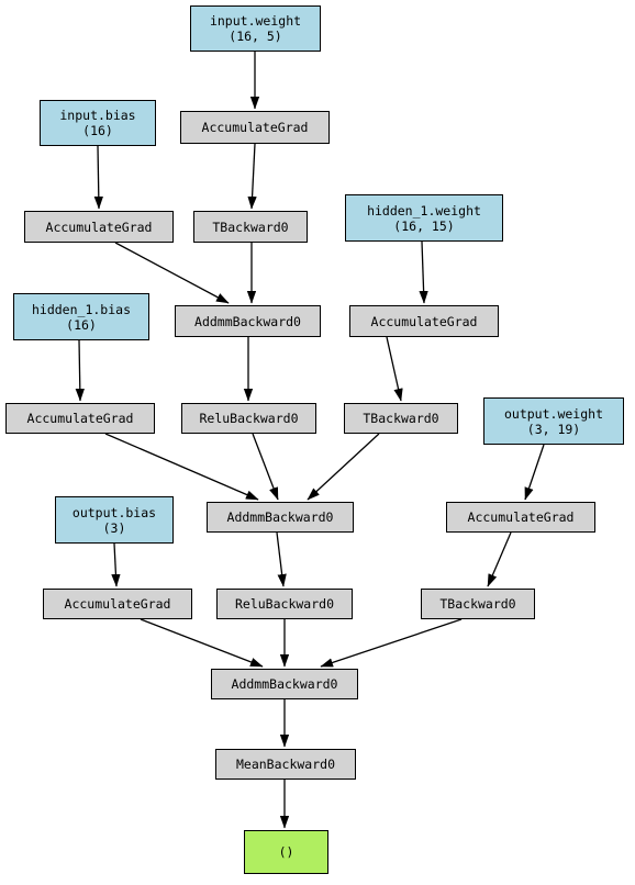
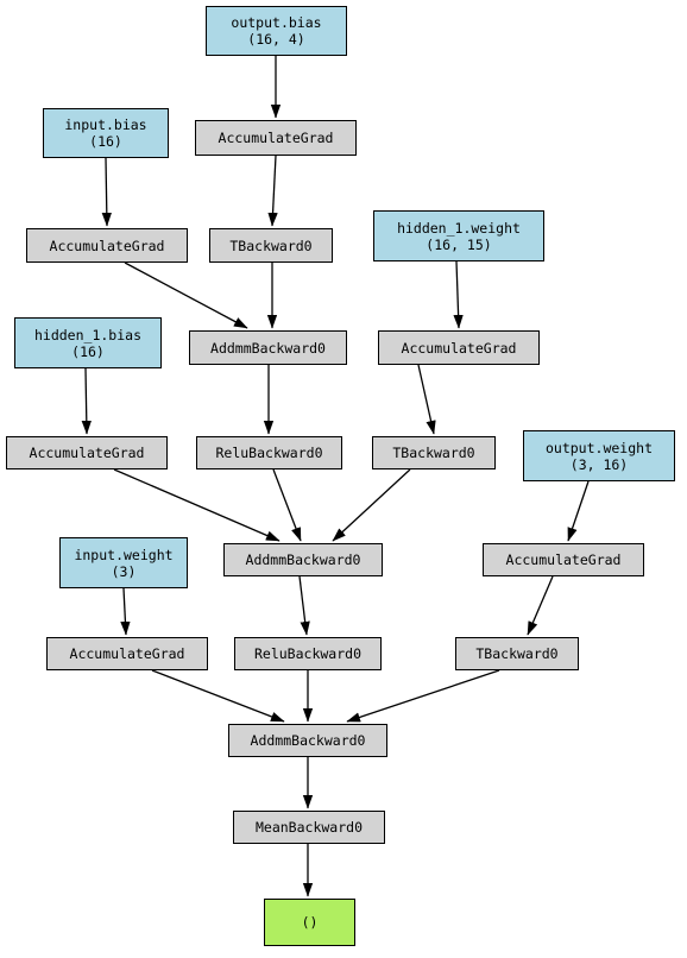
- input.weight
+ output.bias
- (16, 5)
+ (16, 4)
  input.bias
  (16)
  AccumulateGrad
  AccumulateGrad
  TBackward0
  hidden_1.weight
  (16, 15)
  hidden_1.bias
  (16)
  AddmmBackward0
  AccumulateGrad
  AccumulateGrad
  ReluBackward0
  TBackward0
  output.weight
- (3, 19)
+ (3, 16)
- output.bias
+ input.weight
  (3)
  AddmmBackward0
  AccumulateGrad
  AccumulateGrad
  ReluBackward0
  TBackward0
  AddmmBackward0
  MeanBackward0
  ()
